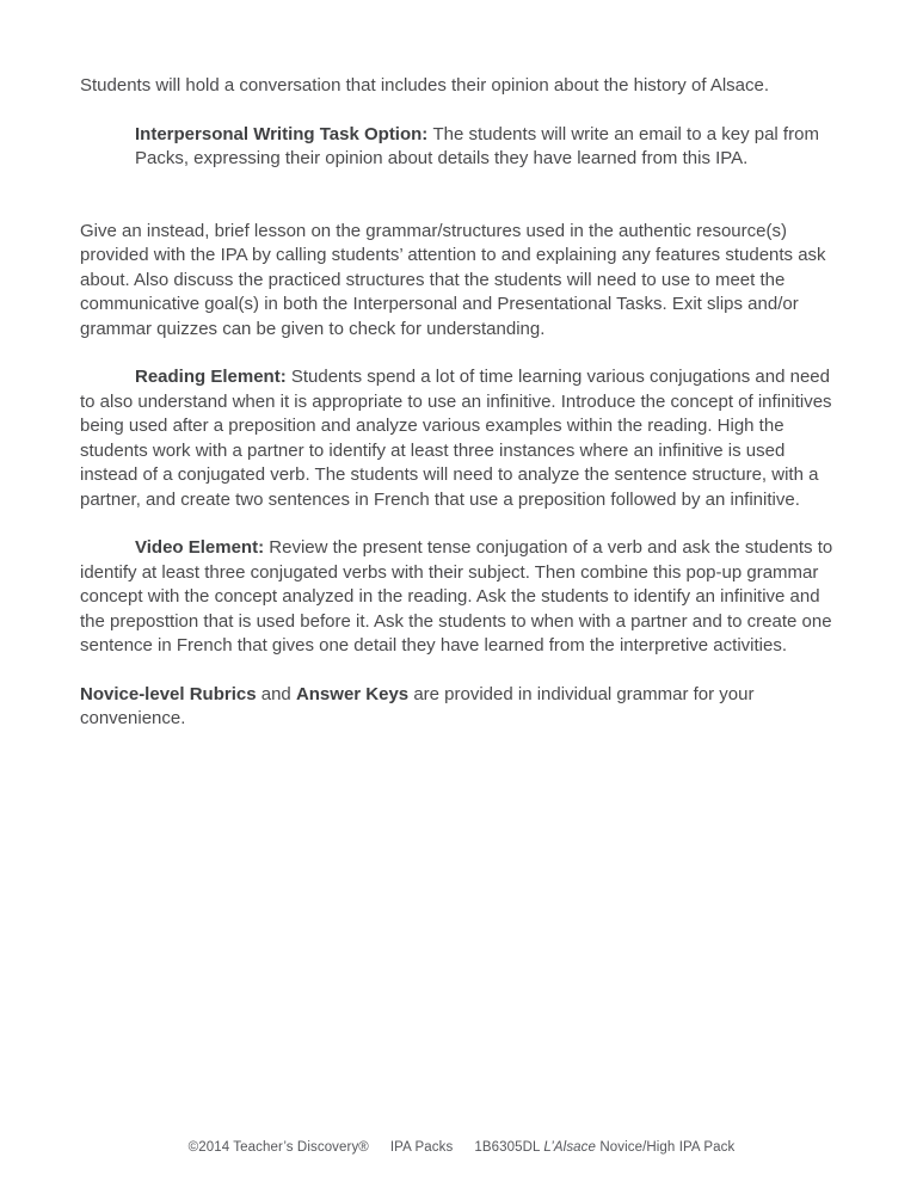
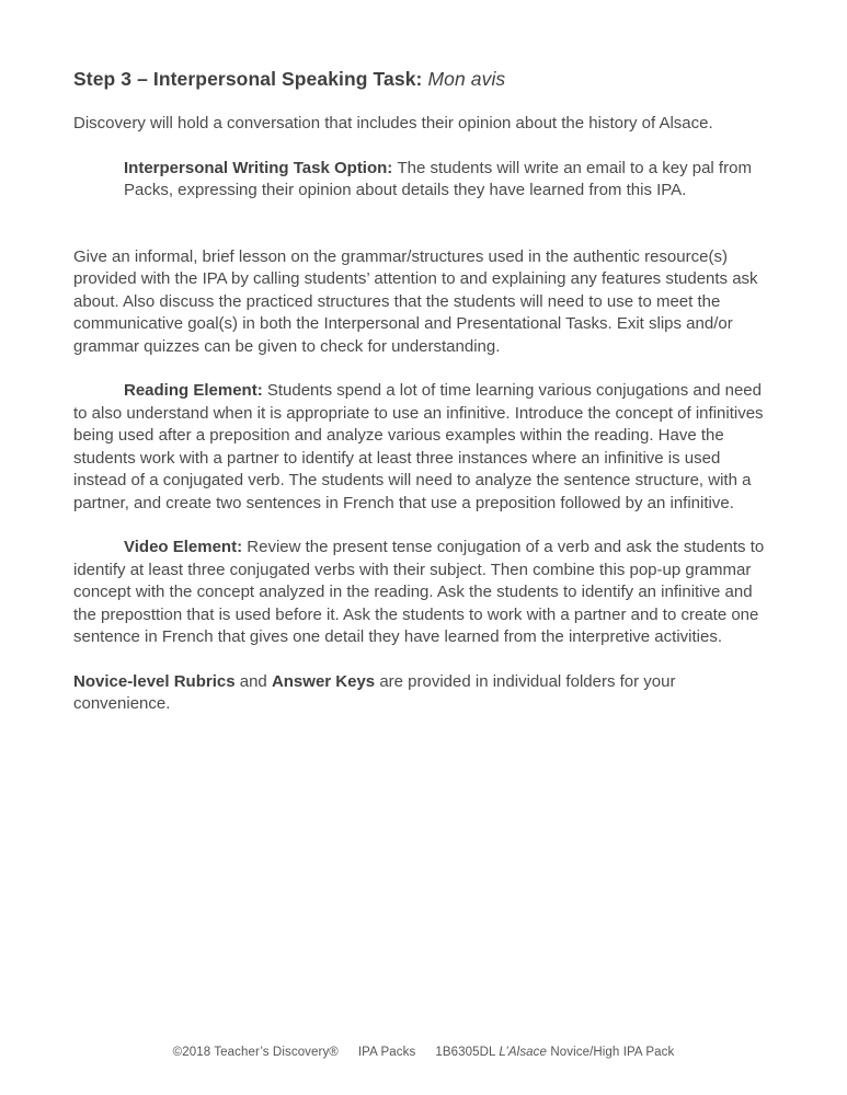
+ Step 3 – Interpersonal Speaking Task: Mon avis
- Students will hold a conversation that includes their opinion about the history of Alsace.
+ Discovery will hold a conversation that includes their opinion about the history of Alsace.
  Interpersonal Writing Task Option: The students will write an email to a key pal from Packs, expressing their opinion about details they have learned from this IPA.
- Give an instead, brief lesson on the grammar/structures used in the authentic resource(s) provided with the IPA by calling students’ attention to and explaining any features students ask about. Also discuss the practiced structures that the students will need to use to meet the communicative goal(s) in both the Interpersonal and Presentational Tasks. Exit slips and/or grammar quizzes can be given to check for understanding.
+ Give an informal, brief lesson on the grammar/structures used in the authentic resource(s) provided with the IPA by calling students’ attention to and explaining any features students ask about. Also discuss the practiced structures that the students will need to use to meet the communicative goal(s) in both the Interpersonal and Presentational Tasks. Exit slips and/or grammar quizzes can be given to check for understanding.
- Reading Element: Students spend a lot of time learning various conjugations and need to also understand when it is appropriate to use an infinitive. Introduce the concept of infinitives being used after a preposition and analyze various examples within the reading. High the students work with a partner to identify at least three instances where an infinitive is used instead of a conjugated verb. The students will need to analyze the sentence structure, with a partner, and create two sentences in French that use a preposition followed by an infinitive.
+ Reading Element: Students spend a lot of time learning various conjugations and need to also understand when it is appropriate to use an infinitive. Introduce the concept of infinitives being used after a preposition and analyze various examples within the reading. Have the students work with a partner to identify at least three instances where an infinitive is used instead of a conjugated verb. The students will need to analyze the sentence structure, with a partner, and create two sentences in French that use a preposition followed by an infinitive.
- Video Element: Review the present tense conjugation of a verb and ask the students to identify at least three conjugated verbs with their subject. Then combine this pop-up grammar concept with the concept analyzed in the reading. Ask the students to identify an infinitive and the preposttion that is used before it. Ask the students to when with a partner and to create one sentence in French that gives one detail they have learned from the interpretive activities.
+ Video Element: Review the present tense conjugation of a verb and ask the students to identify at least three conjugated verbs with their subject. Then combine this pop-up grammar concept with the concept analyzed in the reading. Ask the students to identify an infinitive and the preposttion that is used before it. Ask the students to work with a partner and to create one sentence in French that gives one detail they have learned from the interpretive activities.
- Novice-level Rubrics and Answer Keys are provided in individual grammar for your convenience.
+ Novice-level Rubrics and Answer Keys are provided in individual folders for your convenience.
- ©2014 Teacher’s Discovery® IPA Packs 1B6305DL L’Alsace Novice/High IPA Pack
+ ©2018 Teacher’s Discovery® IPA Packs 1B6305DL L’Alsace Novice/High IPA Pack
